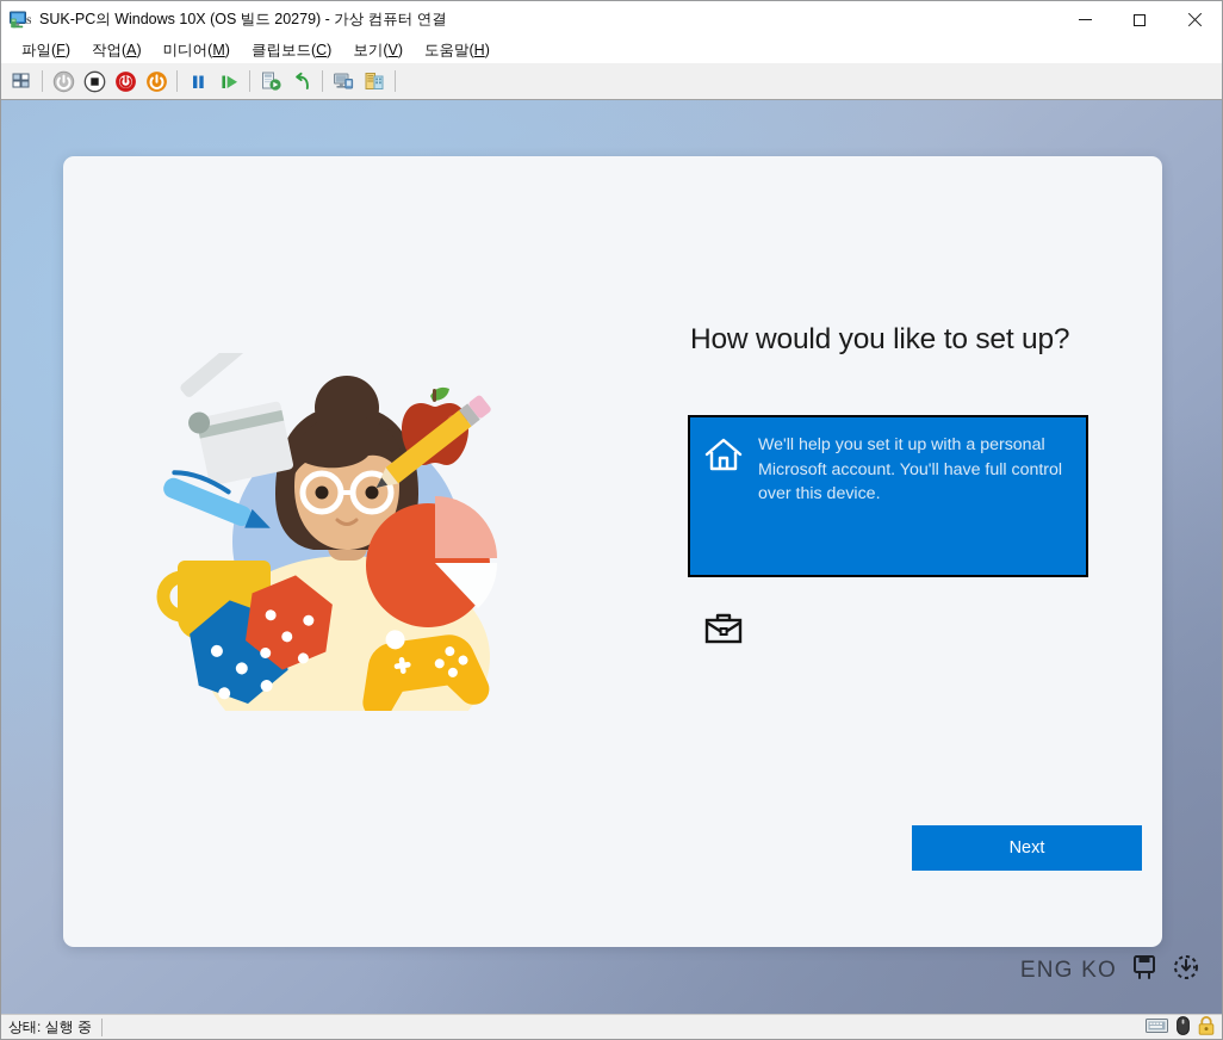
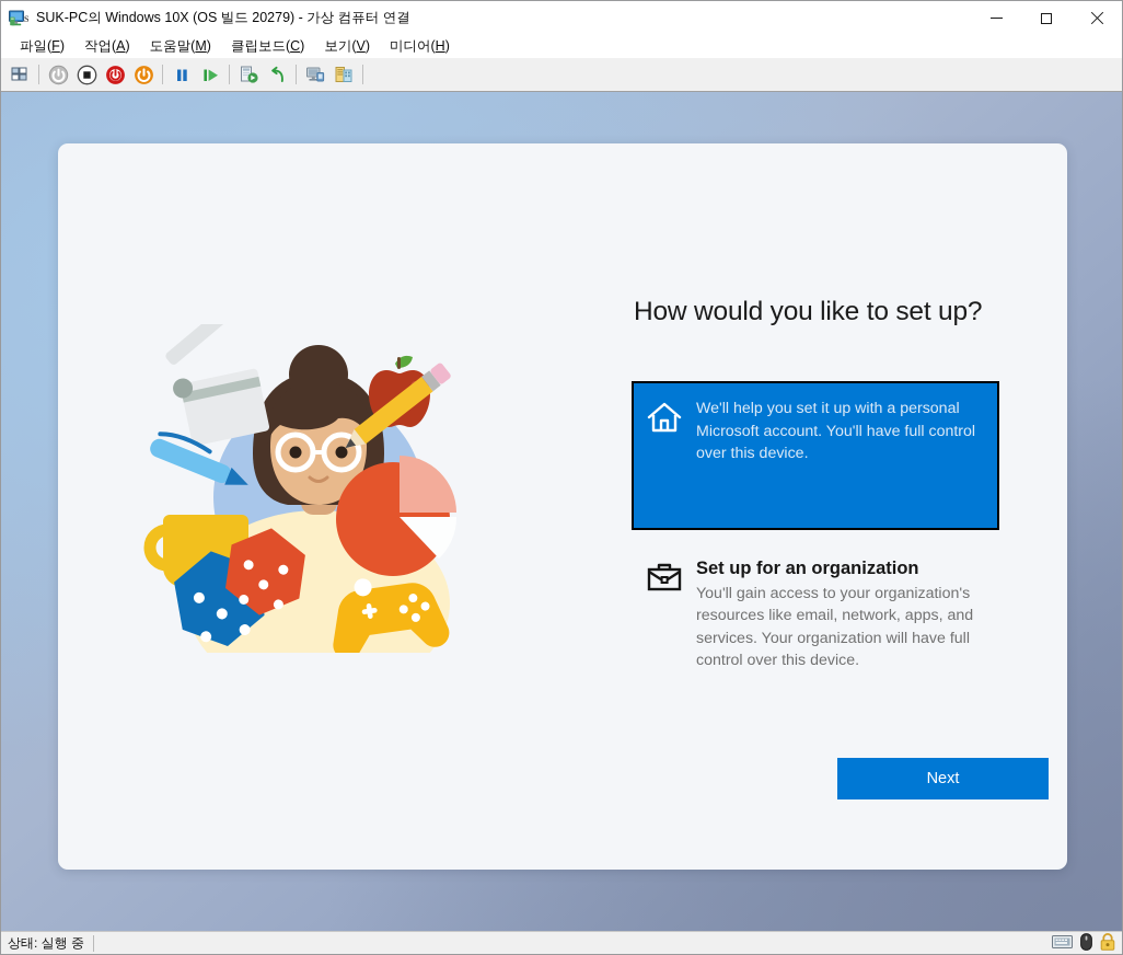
  S
  SUK-PC의 Windows 10X (OS 빌드 20279) - 가상 컴퓨터 연결
  파일(F)
  작업(A)
- 미디어(M)
+ 도움말(M)
  클립보드(C)
  보기(V)
- 도움말(H)
+ 미디어(H)
  How would you like to set up?
  We'll help you set it up with a personal Microsoft account. You'll have full control over this device.
+ Set up for an organization
+ You'll gain access to your organization's resources like email, network, apps, and services. Your organization will have full control over this device.
  Next
- ENG KO
  상태: 실행 중
